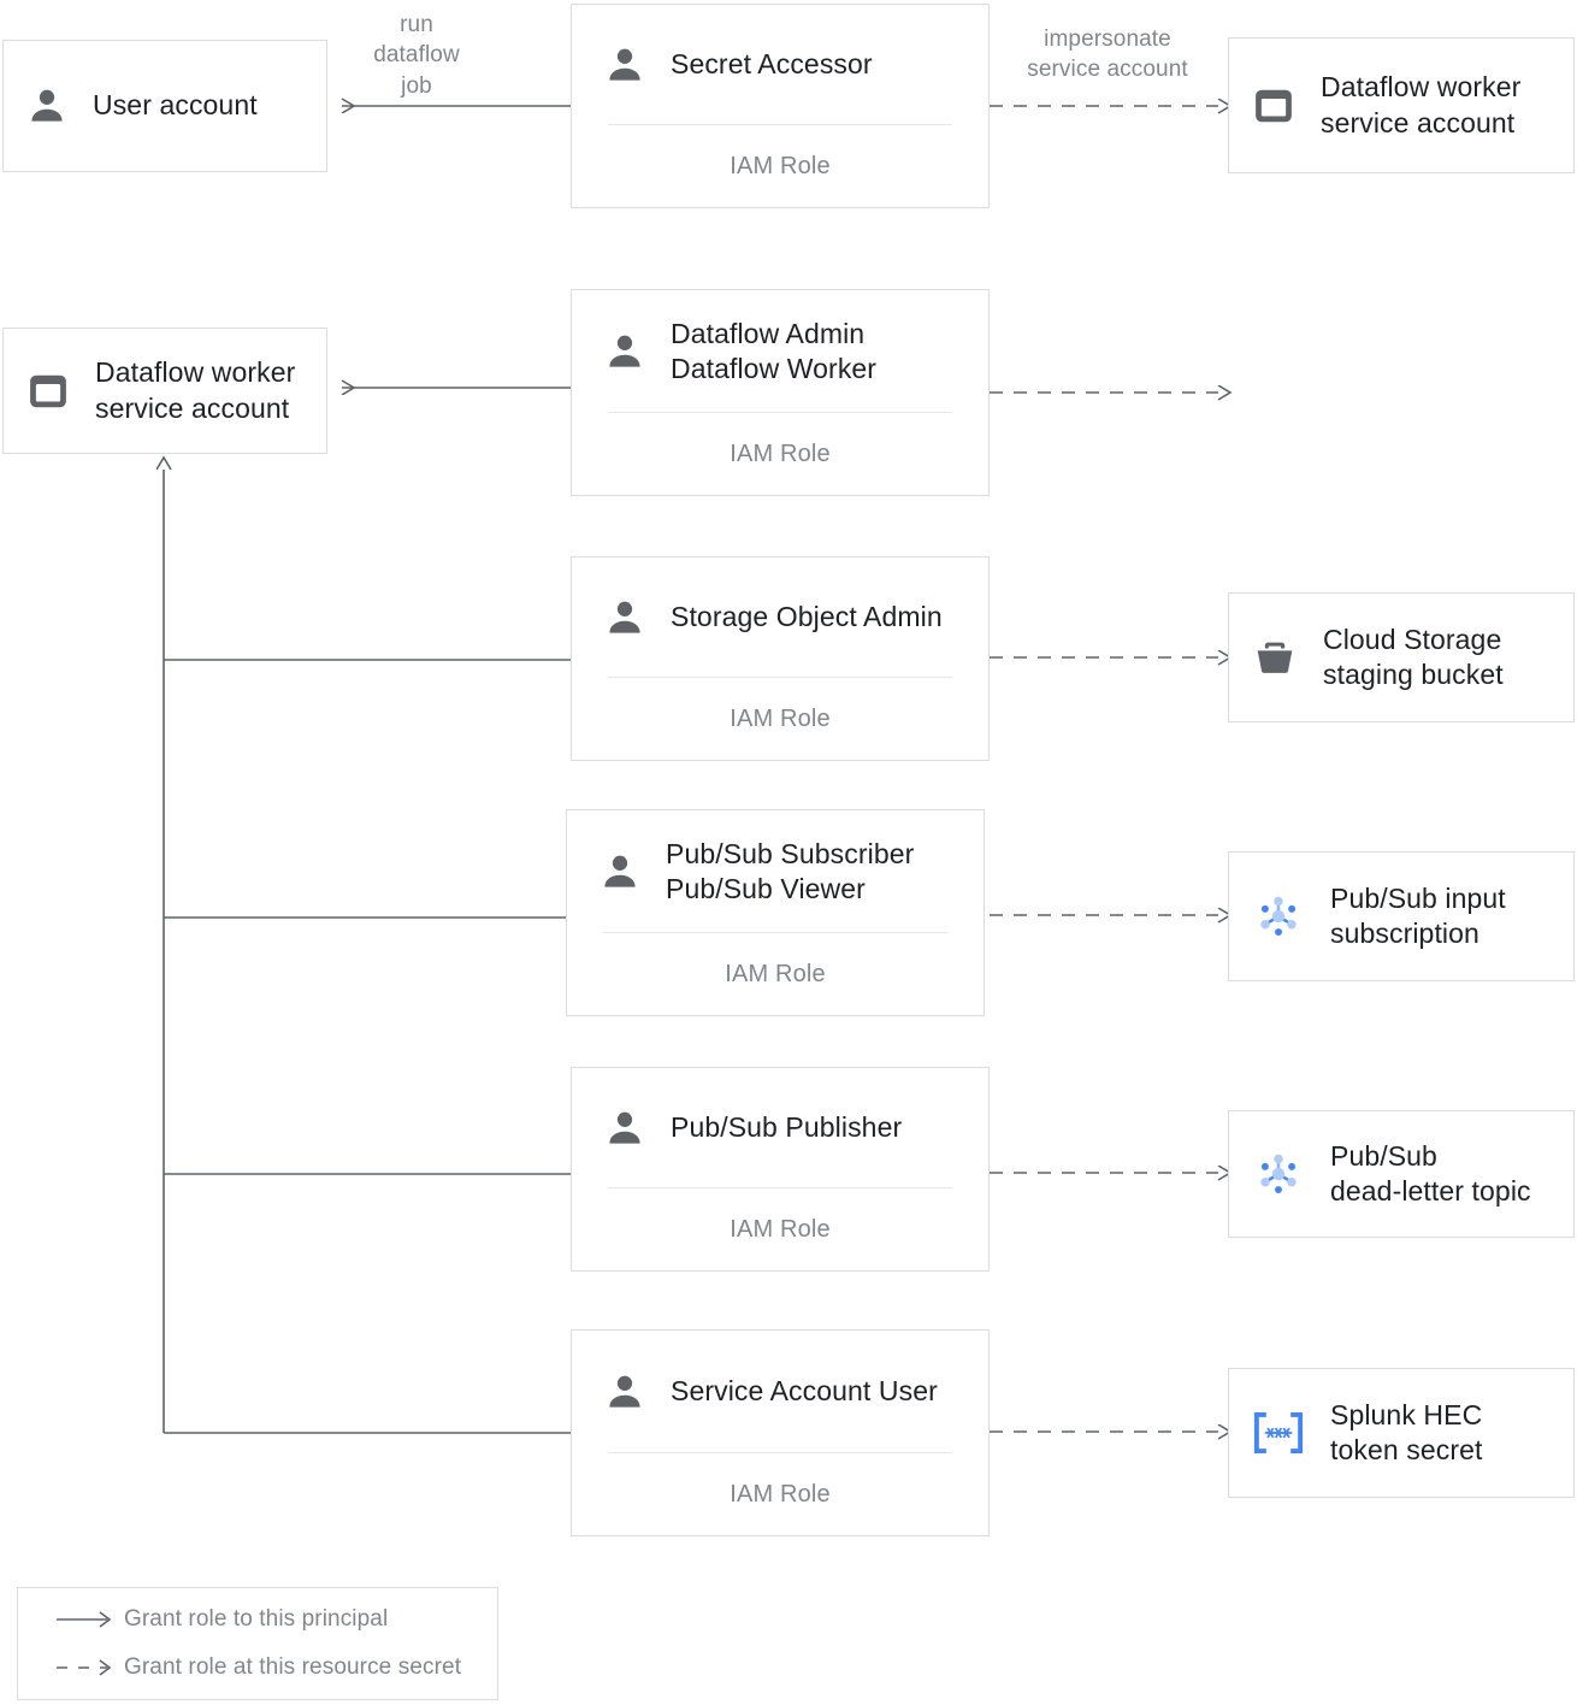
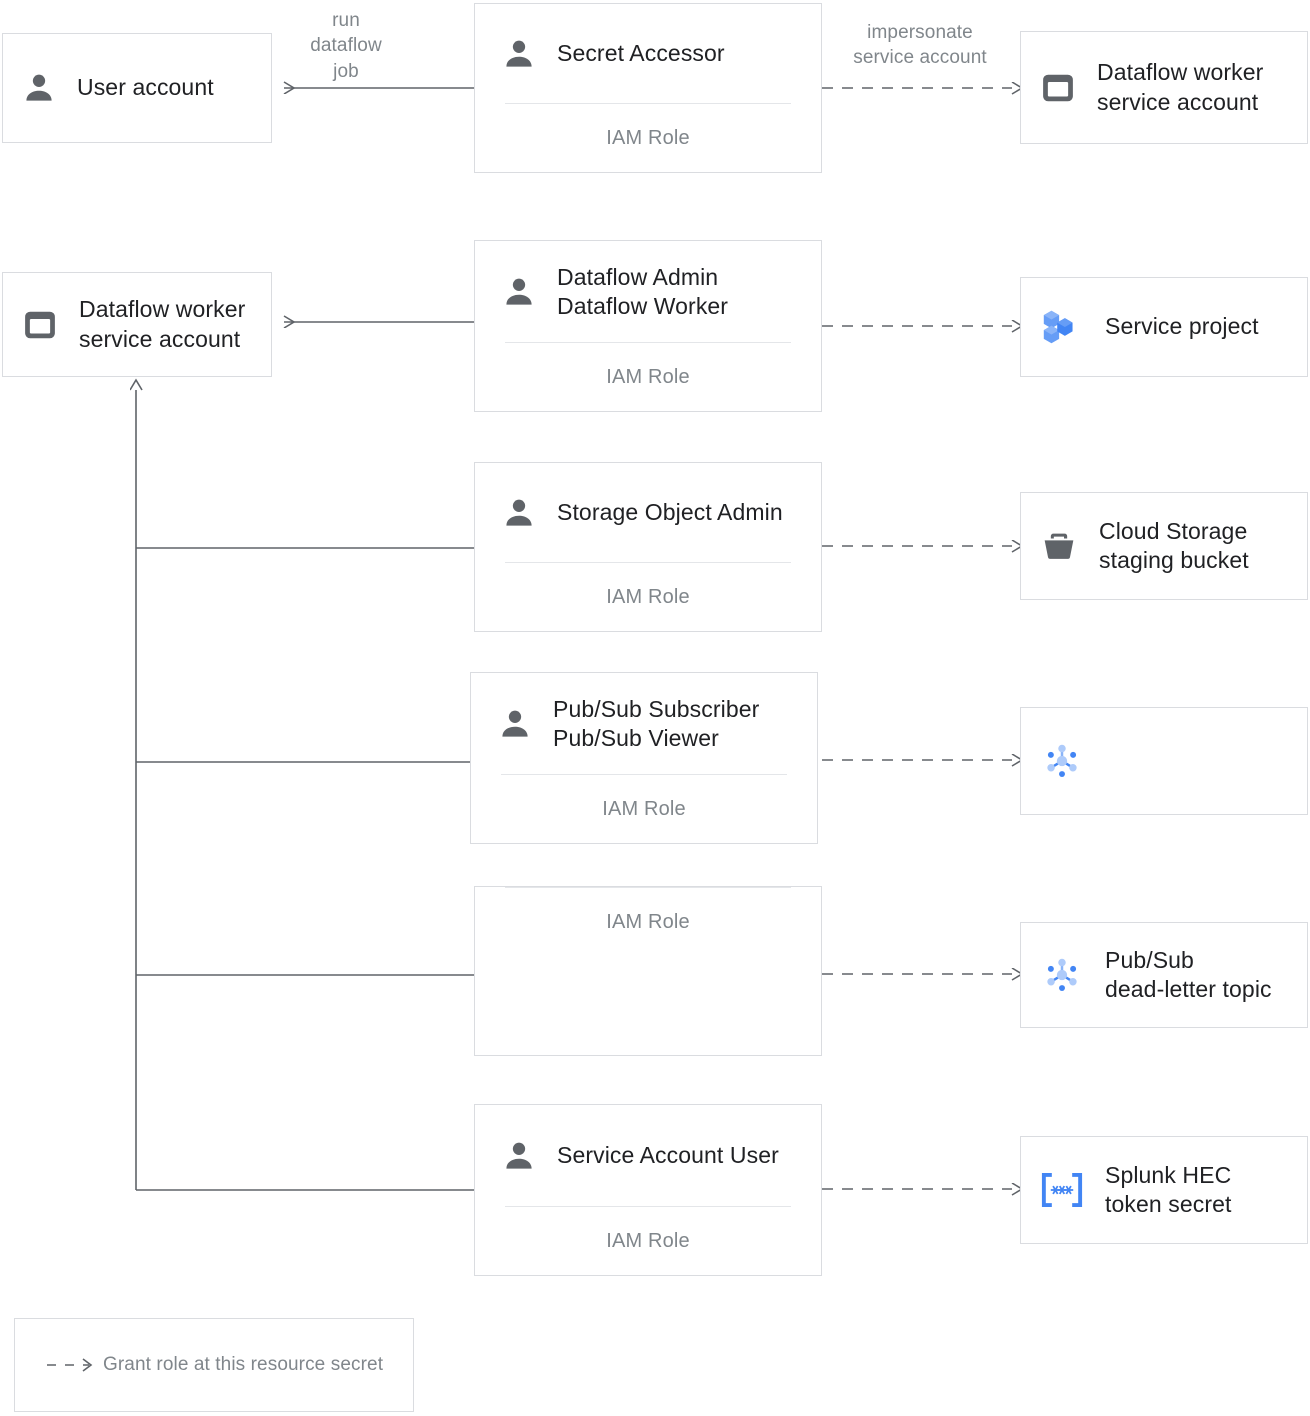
  run
  dataflow
  job
  impersonate
  service account
  User account
  Secret Accessor
  IAM Role
  Dataflow worker
  service account
  Dataflow worker
  service account
  Dataflow Admin
  Dataflow Worker
  IAM Role
+ Service project
  Storage Object Admin
  IAM Role
  Cloud Storage
  staging bucket
  Pub/Sub Subscriber
  Pub/Sub Viewer
  IAM Role
- Pub/Sub input
- subscription
- Pub/Sub Publisher
  IAM Role
  Pub/Sub
  dead-letter topic
  Service Account User
  IAM Role
  Splunk HEC
  token secret
- Grant role to this principal
  Grant role at this resource secret
